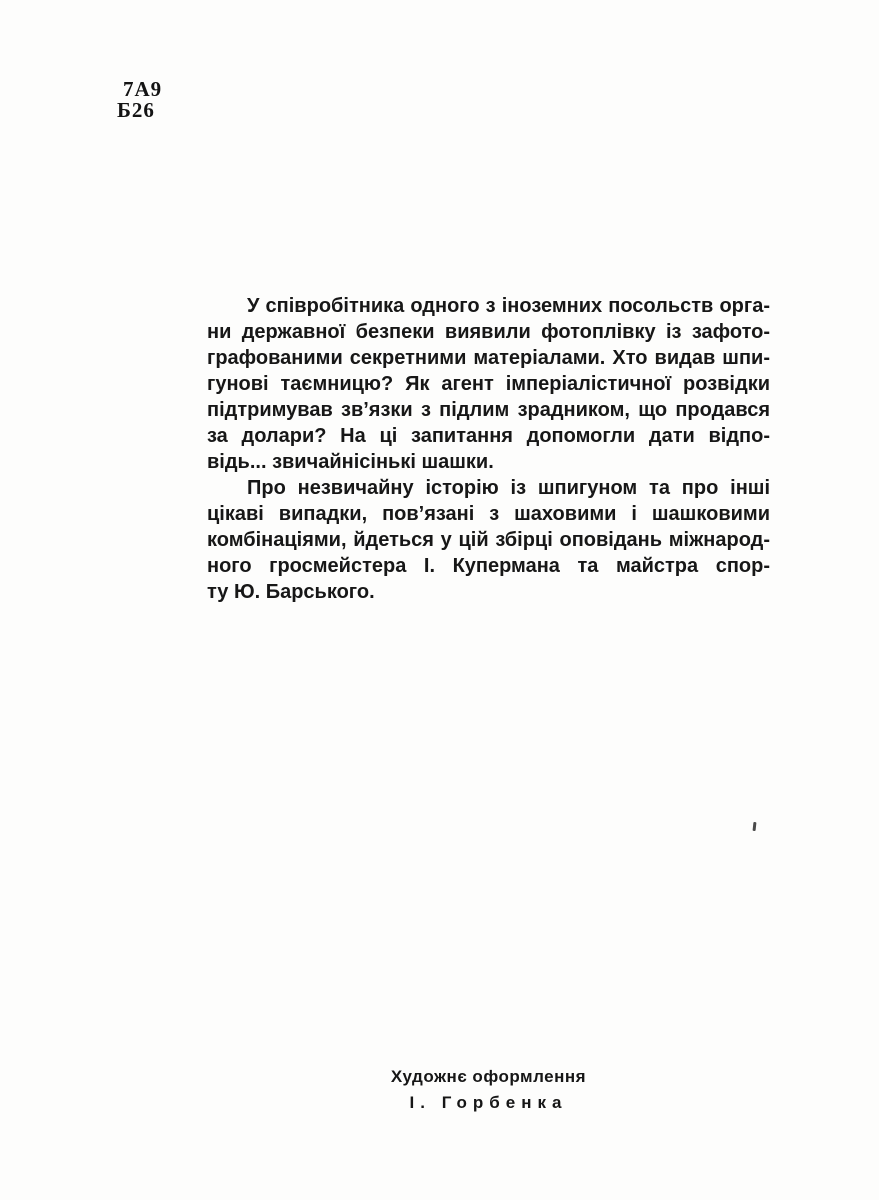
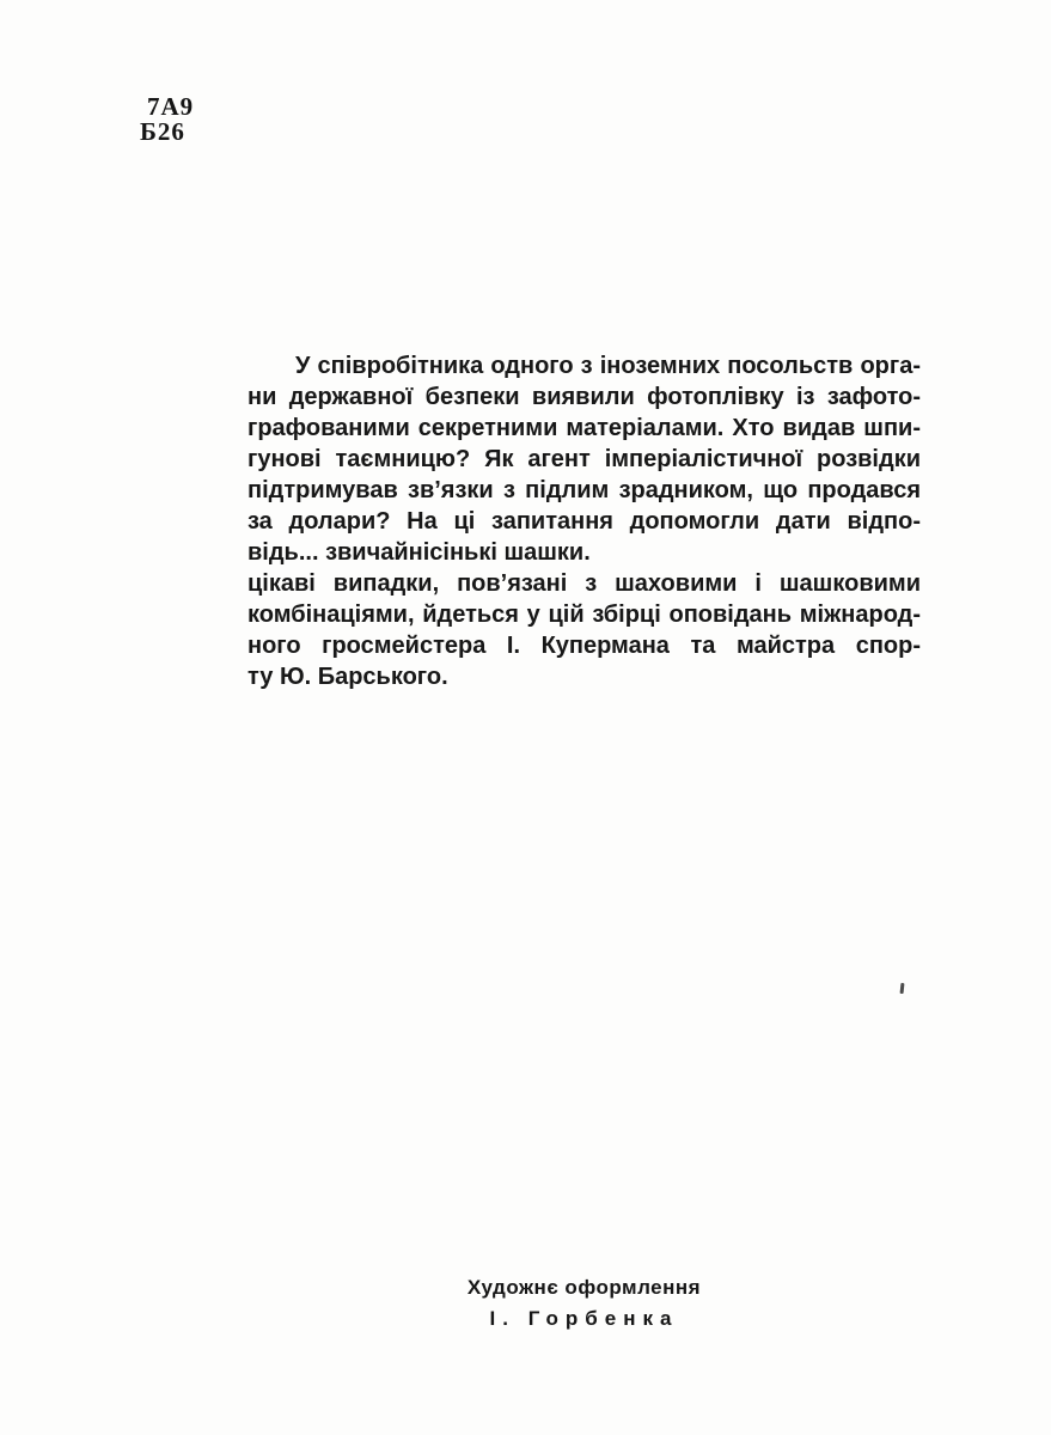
  7А9
  Б26
  У співробітника одного з іноземних посольств орга-
  ни державної безпеки виявили фотоплівку із зафото-
  графованими секретними матеріалами. Хто видав шпи-
  гунові таємницю? Як агент імперіалістичної розвідки
  підтримував зв’язки з підлим зрадником, що продався
  за долари? На ці запитання допомогли дати відпо-
  відь... звичайнісінькі шашки.
- Про незвичайну історію із шпигуном та про інші
  цікаві випадки, пов’язані з шаховими і шашковими
  комбінаціями, йдеться у цій збірці оповідань міжнарод-
  ного гросмейстера І. Купермана та майстра спор-
  ту Ю. Барського.
  Художнє оформлення
  І. Горбенка
